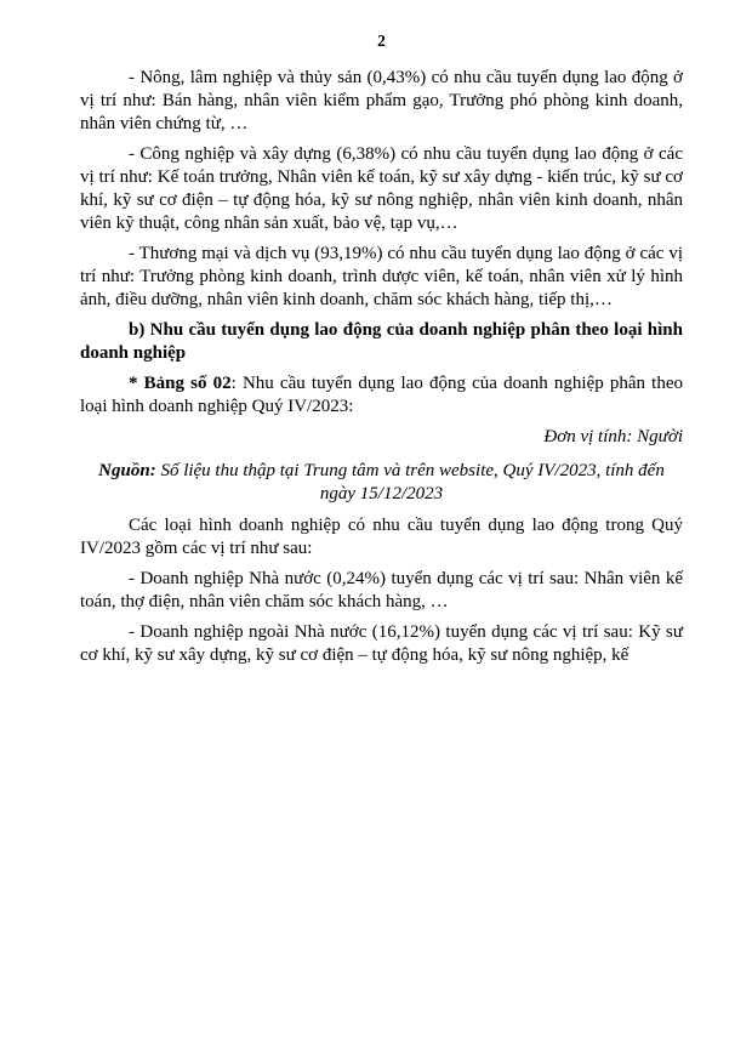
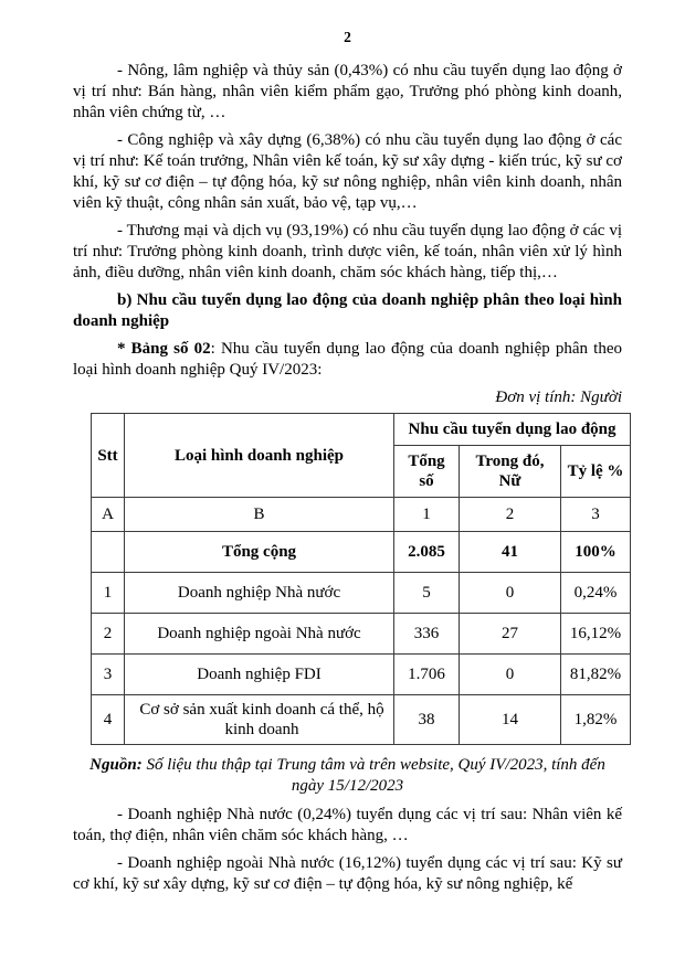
  2
  - Nông, lâm nghiệp và thủy sản (0,43%) có nhu cầu tuyển dụng lao động ở vị trí như: Bán hàng, nhân viên kiểm phẩm gạo, Trưởng phó phòng kinh doanh, nhân viên chứng từ, …
  - Công nghiệp và xây dựng (6,38%) có nhu cầu tuyển dụng lao động ở các vị trí như: Kế toán trưởng, Nhân viên kế toán, kỹ sư xây dựng - kiến trúc, kỹ sư cơ khí, kỹ sư cơ điện – tự động hóa, kỹ sư nông nghiệp, nhân viên kinh doanh, nhân viên kỹ thuật, công nhân sản xuất, bảo vệ, tạp vụ,…
  - Thương mại và dịch vụ (93,19%) có nhu cầu tuyển dụng lao động ở các vị trí như: Trưởng phòng kinh doanh, trình dược viên, kế toán, nhân viên xử lý hình ảnh, điều dưỡng, nhân viên kinh doanh, chăm sóc khách hàng, tiếp thị,…
  b) Nhu cầu tuyển dụng lao động của doanh nghiệp phân theo loại hình doanh nghiệp
  * Bảng số 02: Nhu cầu tuyển dụng lao động của doanh nghiệp phân theo loại hình doanh nghiệp Quý IV/2023:
  Đơn vị tính: Người
+ Stt	Loại hình doanh nghiệp	Nhu cầu tuyển dụng lao động
+ Tổng số	Trong đó, Nữ	Tỷ lệ %
+ A	B	1	2	3
+ 	Tổng cộng	2.085	41	100%
+ 1	Doanh nghiệp Nhà nước	5	0	0,24%
+ 2	Doanh nghiệp ngoài Nhà nước	336	27	16,12%
+ 3	Doanh nghiệp FDI	1.706	0	81,82%
+ 4	Cơ sở sản xuất kinh doanh cá thể, hộ kinh doanh	38	14	1,82%
  Nguồn: Số liệu thu thập tại Trung tâm và trên website, Quý IV/2023, tính đến ngày 15/12/2023
- Các loại hình doanh nghiệp có nhu cầu tuyển dụng lao động trong Quý IV/2023 gồm các vị trí như sau:
  - Doanh nghiệp Nhà nước (0,24%) tuyển dụng các vị trí sau: Nhân viên kế toán, thợ điện, nhân viên chăm sóc khách hàng, …
  - Doanh nghiệp ngoài Nhà nước (16,12%) tuyển dụng các vị trí sau: Kỹ sư cơ khí, kỹ sư xây dựng, kỹ sư cơ điện – tự động hóa, kỹ sư nông nghiệp, kế
